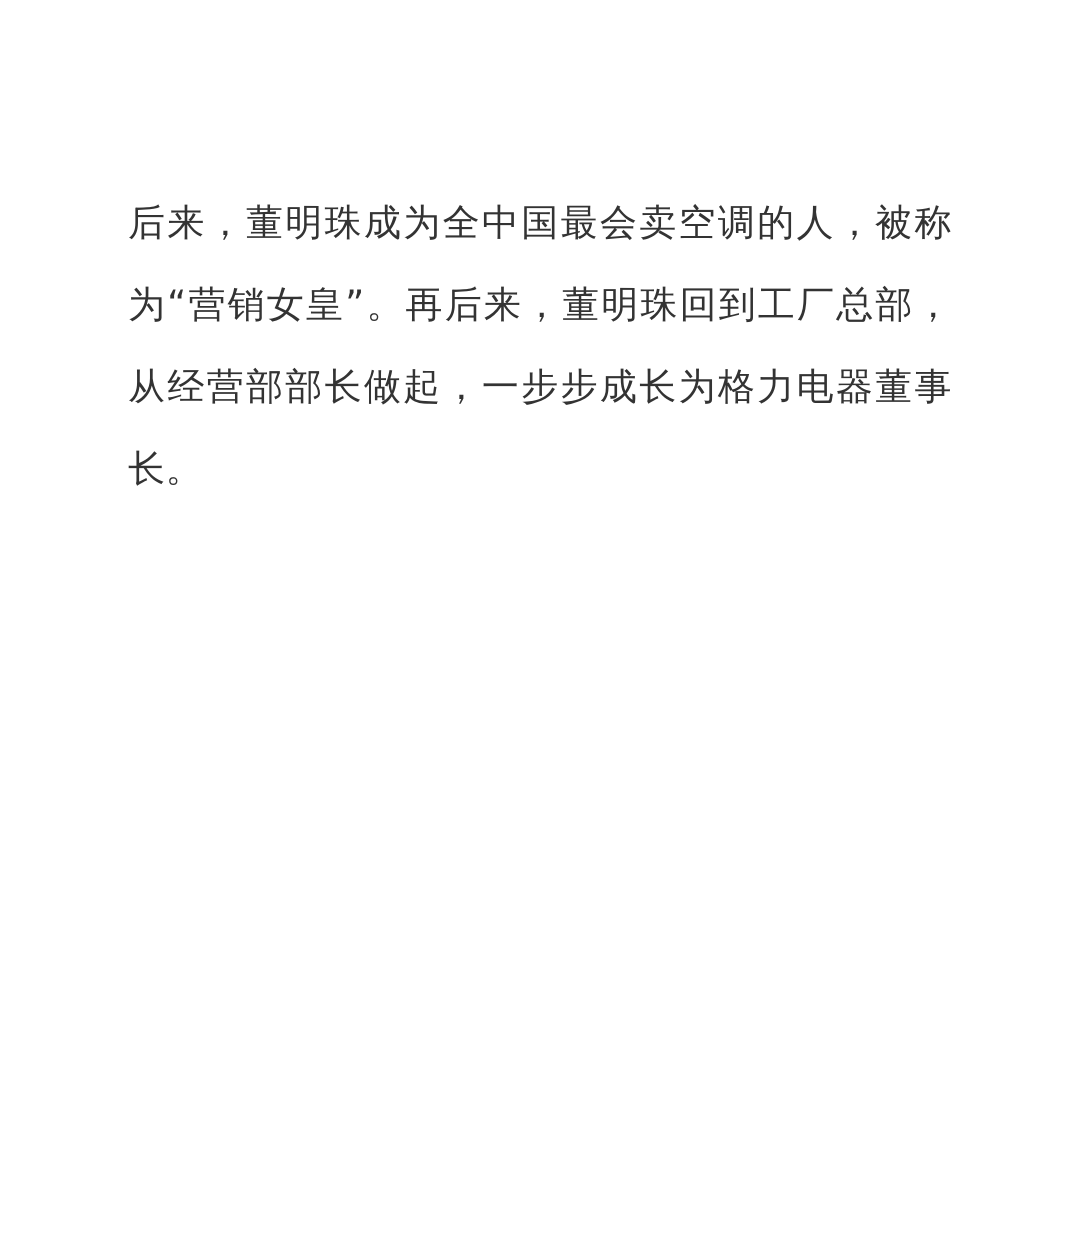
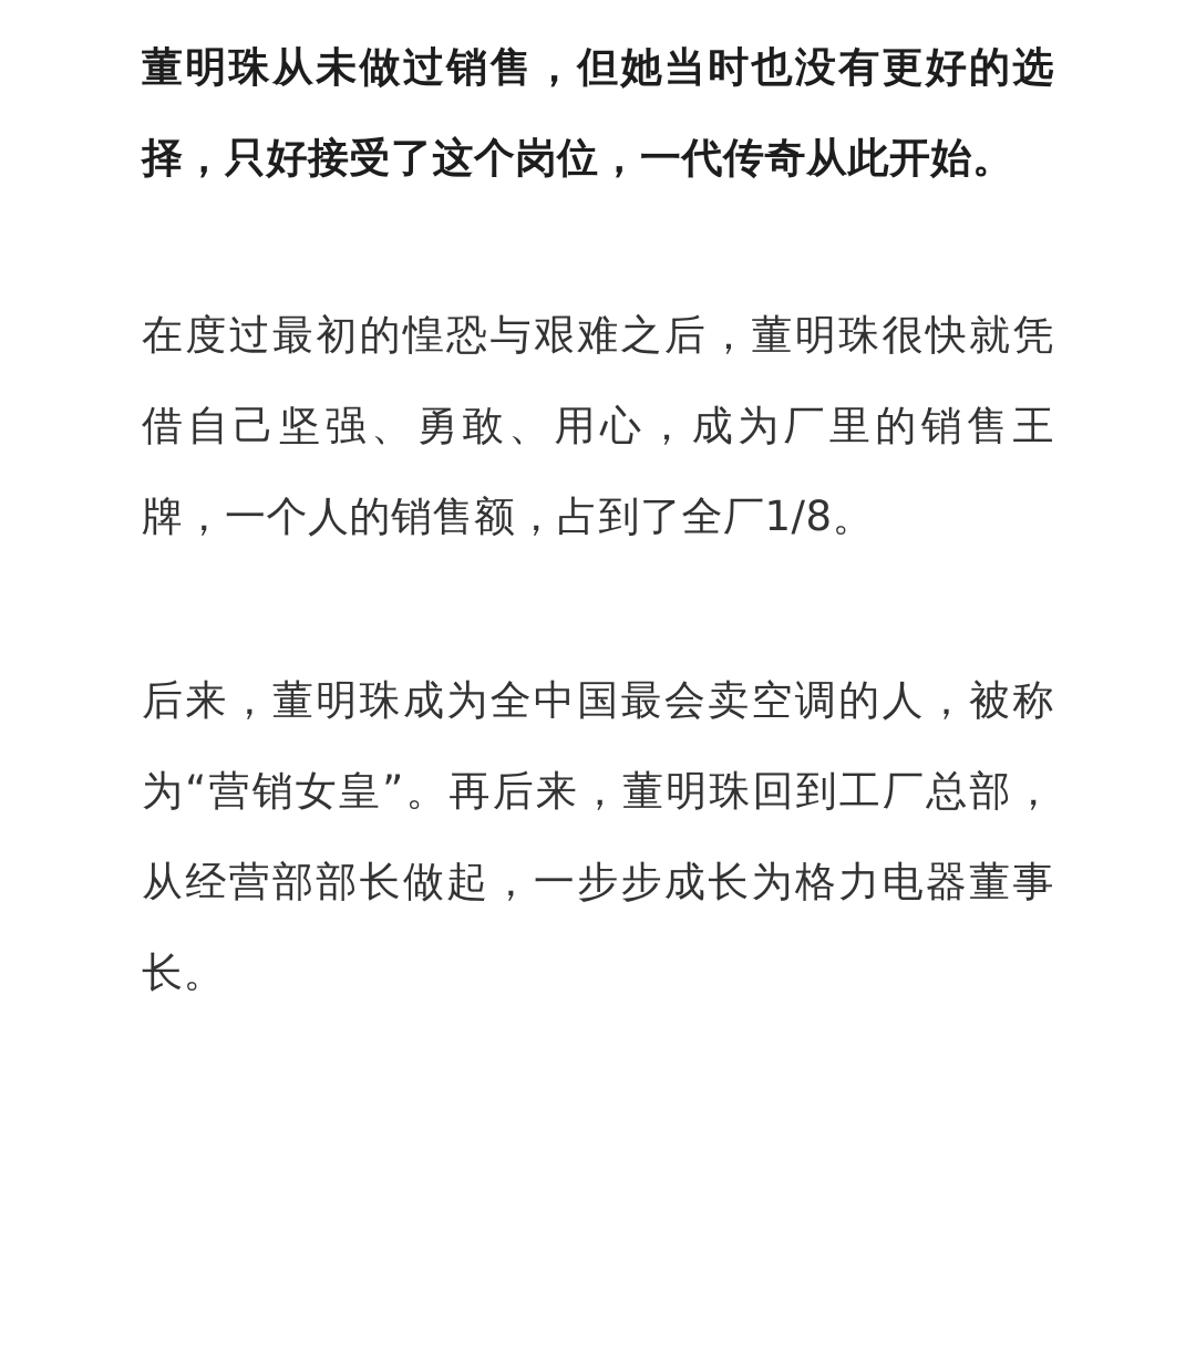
+ 董明珠从未做过销售，但她当时也没有更好的选择，只好接受了这个岗位，一代传奇从此开始。
+ 在度过最初的惶恐与艰难之后，董明珠很快就凭借自己坚强、勇敢、用心，成为厂里的销售王牌，一个人的销售额，占到了全厂1/8。
  后来，董明珠成为全中国最会卖空调的人，被称为“营销女皇”。再后来，董明珠回到工厂总部，从经营部部长做起，一步步成长为格力电器董事长。
